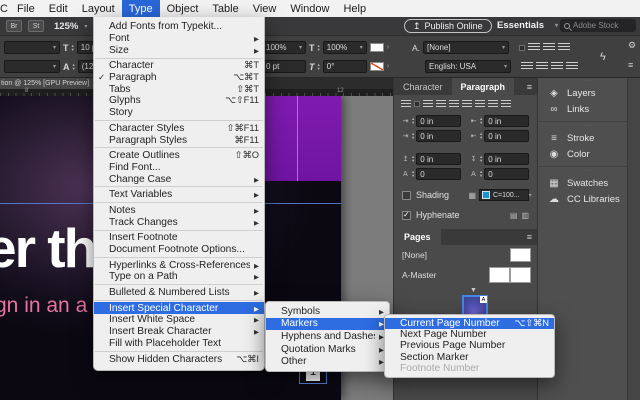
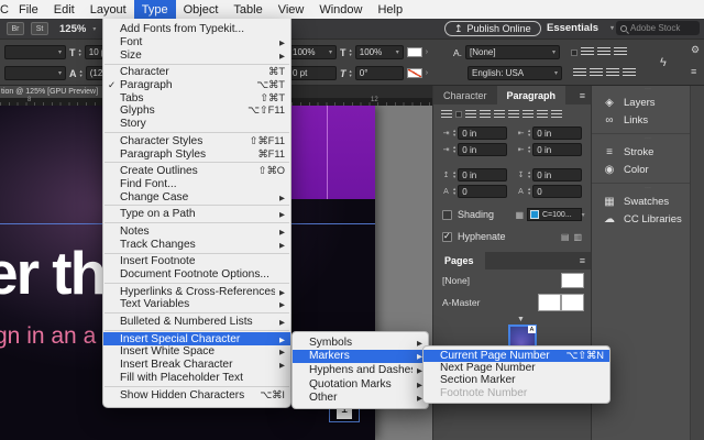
  er th
  gn in an a
  Character
  Paragraph
  0 in
  0 in
  0 in
  0 in
  0 in
  0 in
  0
  0
  Shading
  Hyphenate
  Pages
  [None]
  A-Master
  Layers
  Links
  Stroke
  Color
  Swatches
  CC Libraries
  125%
  Publish Online
  Essentials
  Adobe Stock
  T
  A
  (12
  100%
  T
  100%
  0 pt
  T
  0°
  A.
  [None]
  English: USA
  C
  File
  Edit
  Layout
  Type
  Object
  Table
  View
  Window
  Help
  Add Fonts from Typekit...
  Font
  Size
  Character
  ⌘T
  Paragraph
  ⌥⌘T
  Tabs
  ⇧⌘T
  Glyphs
  ⌥⇧F11
  Story
  Character Styles
  ⇧⌘F11
  Paragraph Styles
  ⌘F11
  Create Outlines
  ⇧⌘O
  Find Font...
  Change Case
- Text Variables
+ Type on a Path
  Notes
  Track Changes
  Insert Footnote
  Document Footnote Options...
  Hyperlinks & Cross-References
- Type on a Path
+ Text Variables
  Bulleted & Numbered Lists
  Insert Special Character
  Insert White Space
  Insert Break Character
  Fill with Placeholder Text
  Show Hidden Characters
  ⌥⌘I
  Symbols
  Markers
  Hyphens and Dashe
  Quotation Marks
  Other
  Current Page Number
  ⌥⇧⌘N
  Next Page Number
- Previous Page Number
  Section Marker
  Footnote Number
